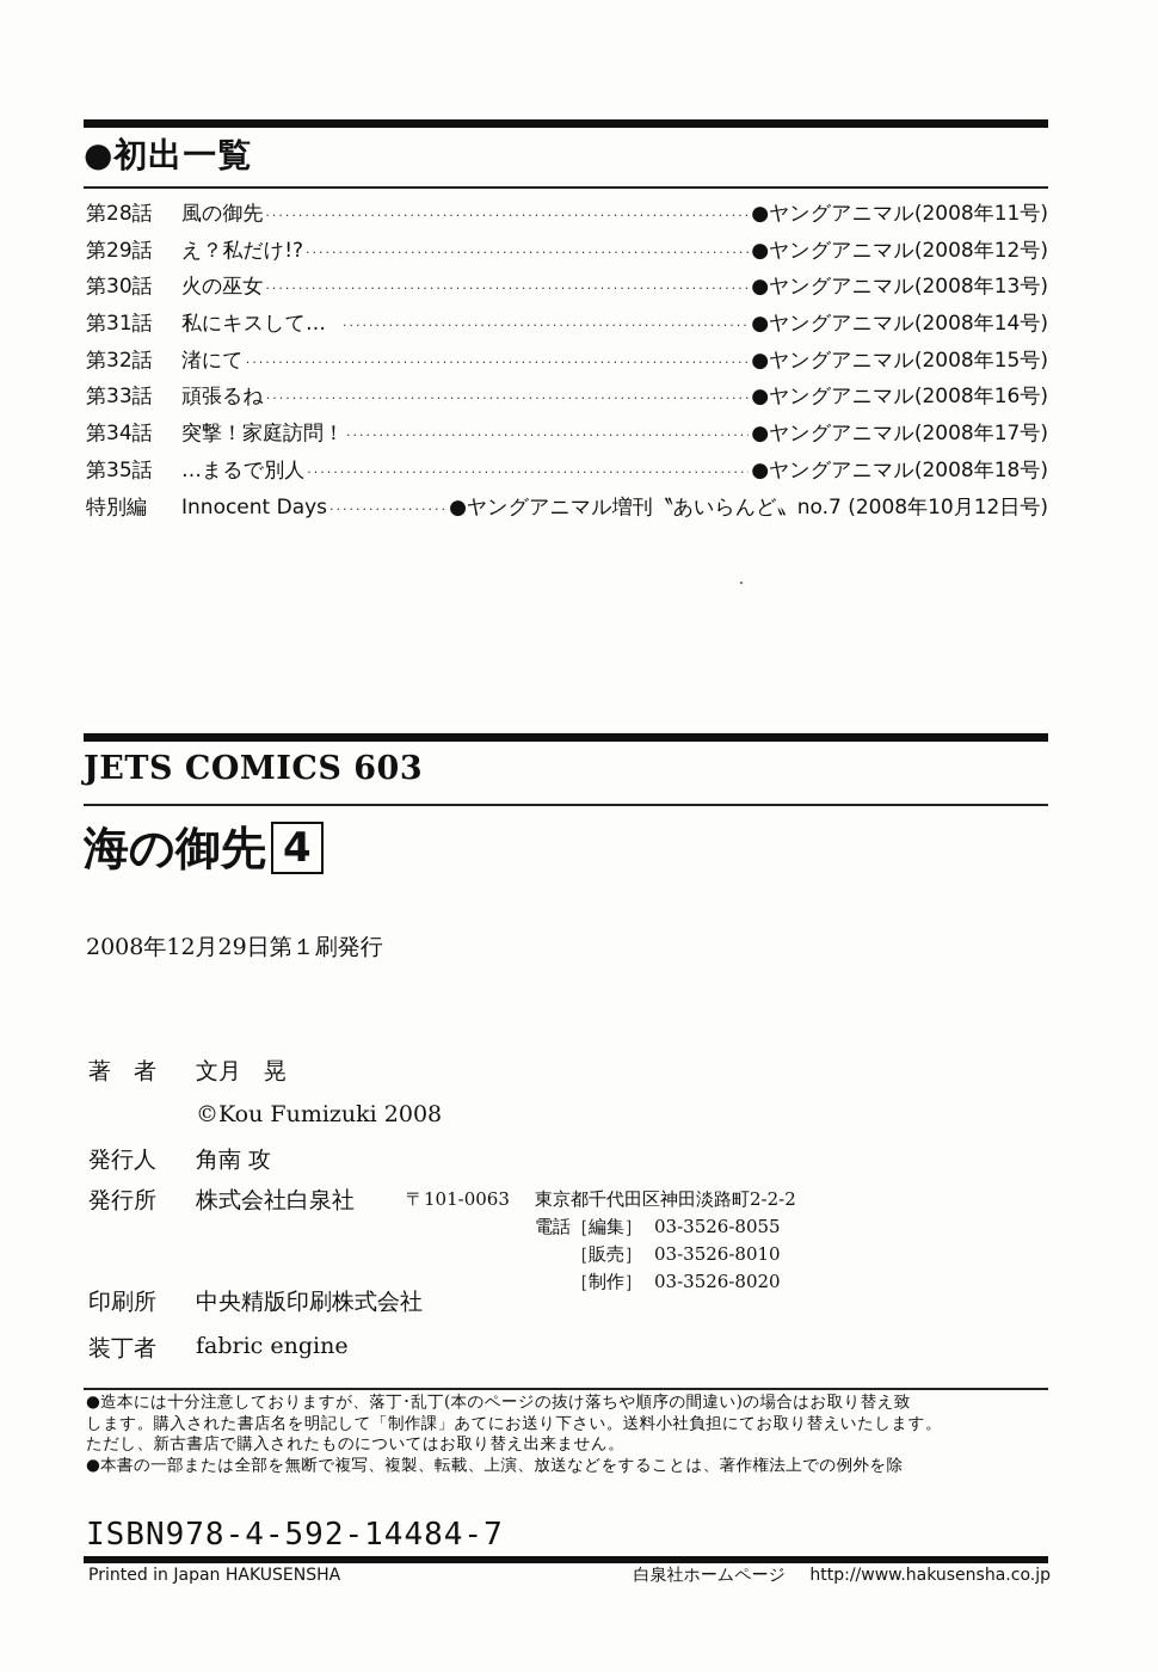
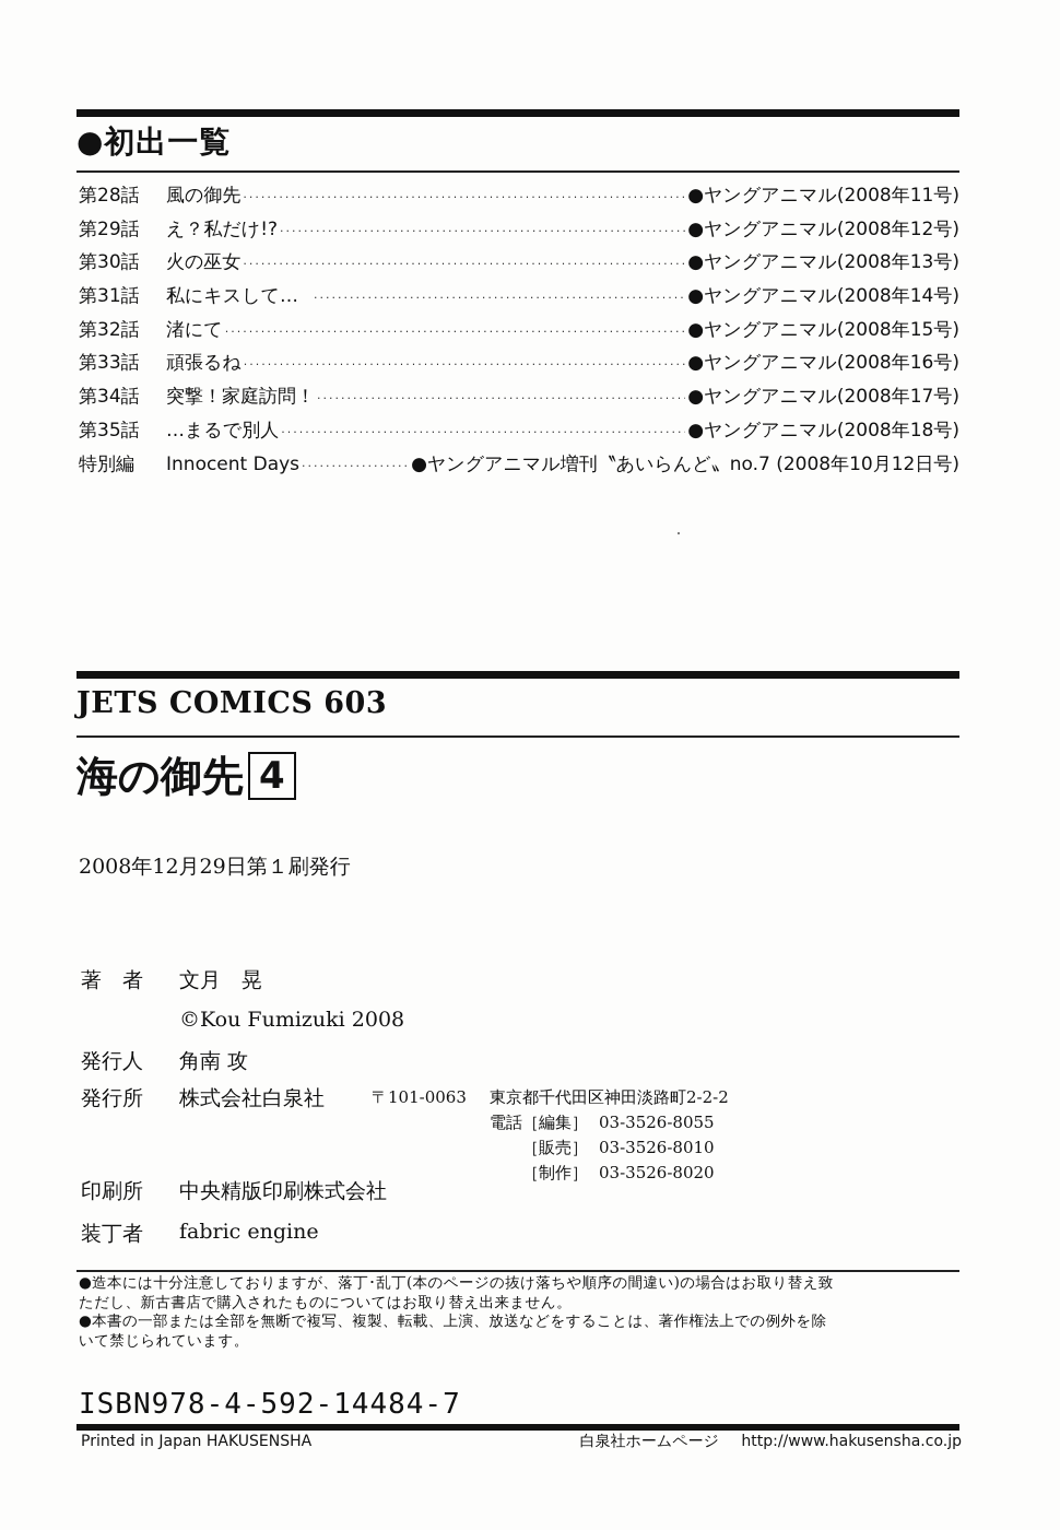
  ●初出一覧
  第28話
  風の御先
  ··········································································
  ●ヤングアニマル(2008年11号)
  第29話
  え？私だけ!?
  ····································································
  ●ヤングアニマル(2008年12号)
  第30話
  火の巫女
  ··········································································
  ●ヤングアニマル(2008年13号)
  第31話
  私にキスして…
  ●ヤングアニマル(2008年14号)
  第32話
  渚にて
  ·············································································
  ●ヤングアニマル(2008年15号)
  第33話
  頑張るね
  ··········································································
  ●ヤングアニマル(2008年16号)
  第34話
  突撃！家庭訪問！
  ●ヤングアニマル(2008年17号)
  第35話
  …まるで別人
  ●ヤングアニマル(2008年18号)
  特別編
  Innocent Days
  ●ヤングアニマル増刊〝あいらんど〟no.7 (2008年10月12日号)
  JETS COMICS 603
  海の御先
  4
  2008年12月29日第１刷発行
  著 者
  文月 晃
  ©Kou Fumizuki 2008
  発行人
  角南 攻
  発行所
  株式会社白泉社
  印刷所
  中央精版印刷株式会社
  装丁者
  fabric engine
  〒101-0063
  東京都千代田区神田淡路町2-2-2
  電話
  ［編集］
  03-3526-8055
  ［販売］
  03-3526-8010
  ［制作］
  03-3526-8020
  ●造本には十分注意しておりますが、落丁･乱丁(本のページの抜け落ちや順序の間違い)の場合はお取り替え致
- します。購入された書店名を明記して「制作課」あてにお送り下さい。送料小社負担にてお取り替えいたします。
  ただし、新古書店で購入されたものについてはお取り替え出来ません。
  ●本書の一部または全部を無断で複写、複製、転載、上演、放送などをすることは、著作権法上での例外を除
+ いて禁じられています。
  ISBN978-4-592-14484-7
  Printed in Japan HAKUSENSHA
  白泉社ホームページ http://www.hakusensha.co.jp
